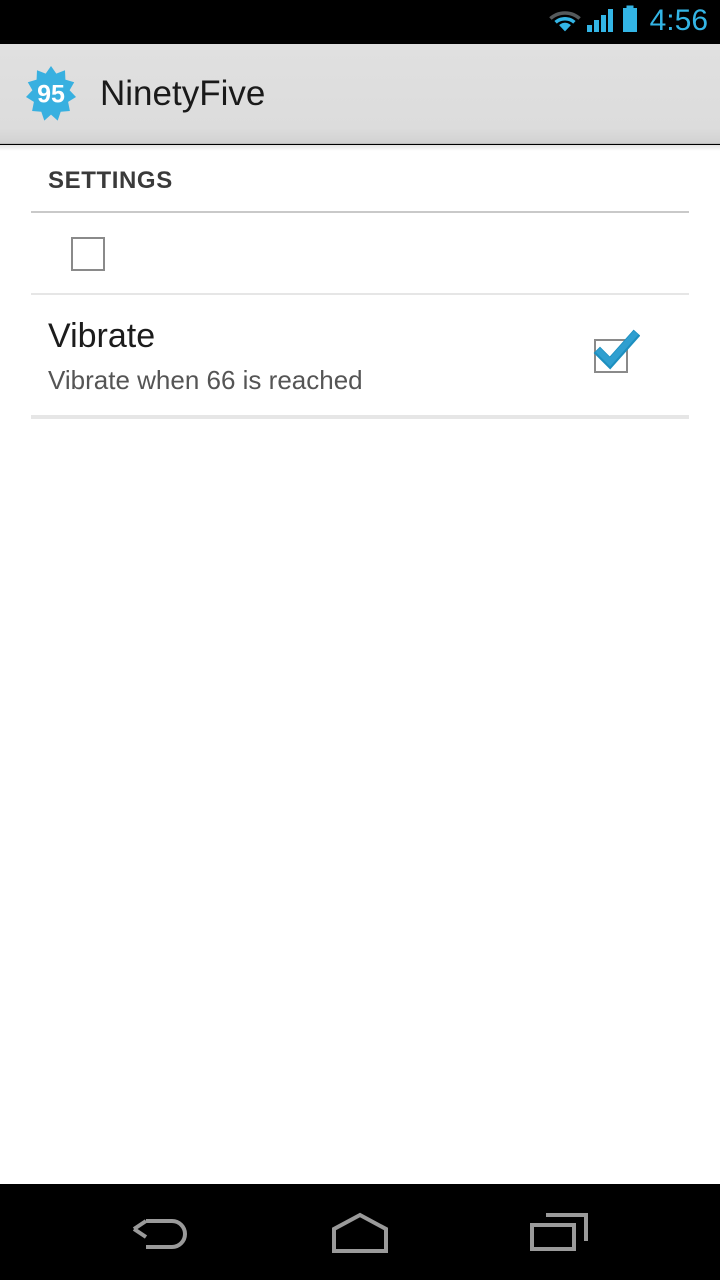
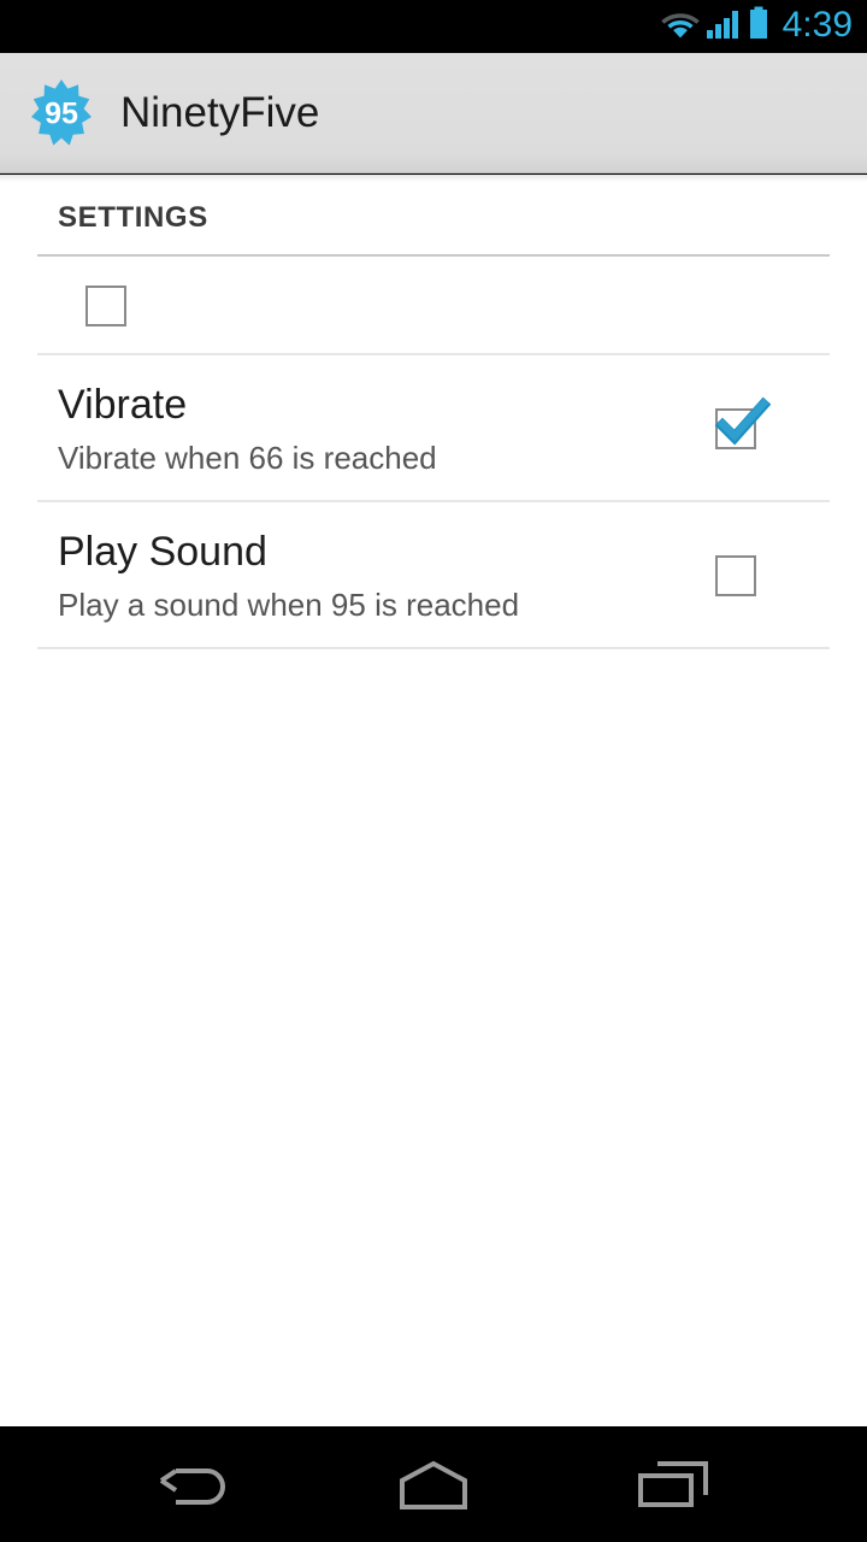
- 4:56
+ 4:39
  95
  NinetyFive
  SETTINGS
  Vibrate
  Vibrate when 66 is reached
+ Play Sound
+ Play a sound when 95 is reached
